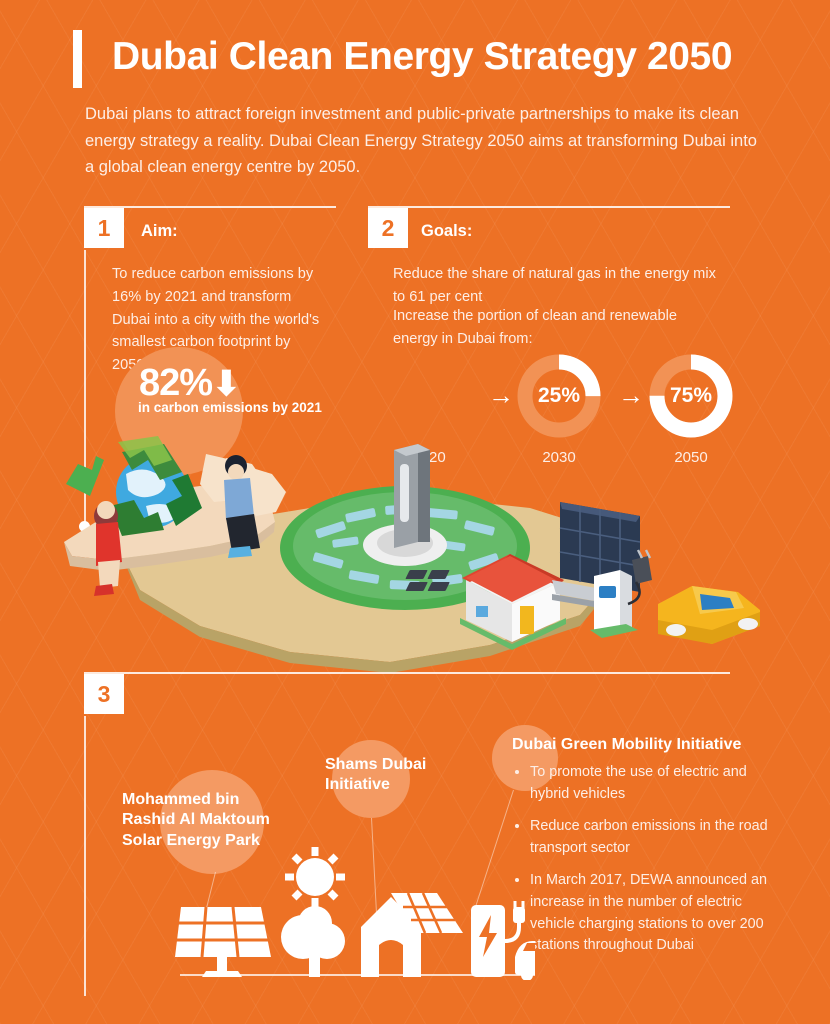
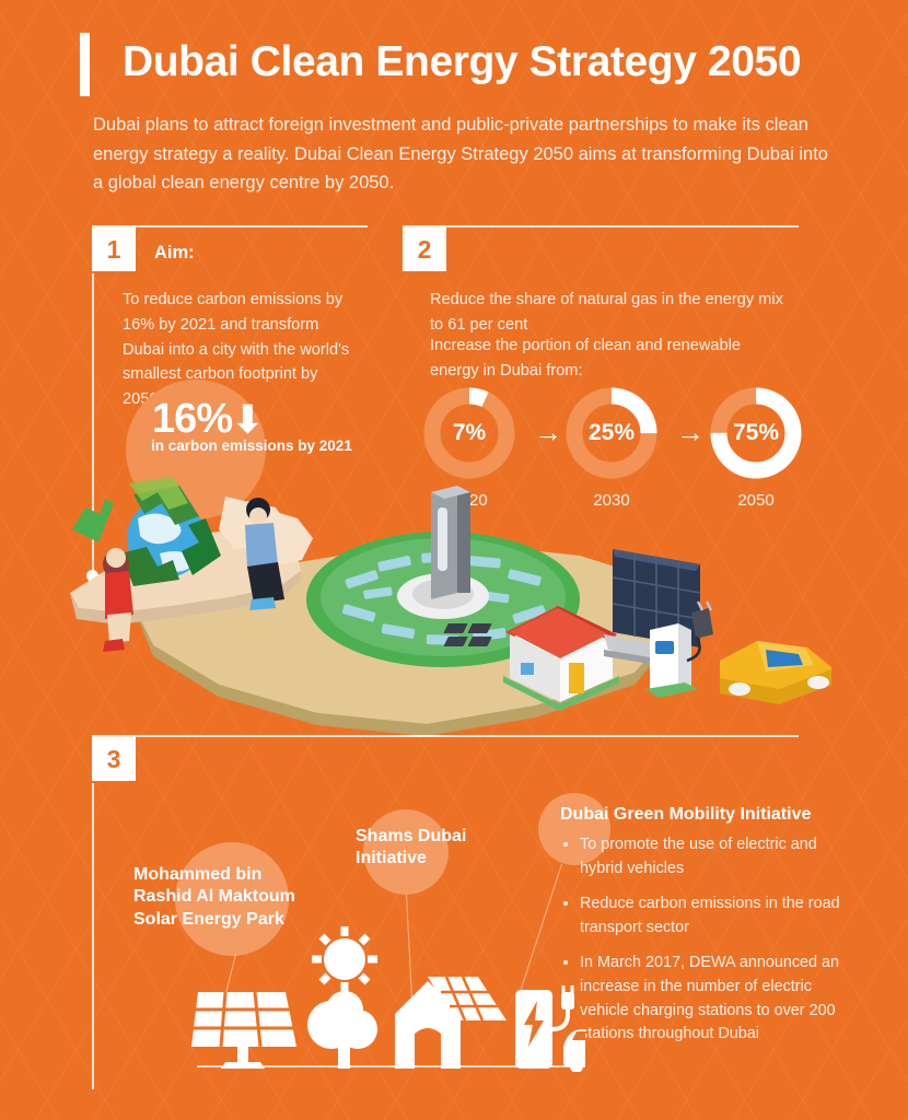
  Dubai Clean Energy Strategy 2050
  Dubai plans to attract foreign investment and public-private partnerships to make its clean energy strategy a reality. Dubai Clean Energy Strategy 2050 aims at transforming Dubai into a global clean energy centre by 2050.
  1
  Aim:
  To reduce carbon emissions by 16% by 2021 and transform Dubai into a city with the world's smallest carbon footprint by 205
- 82%⬇
+ 16%⬇
  in carbon emissions by 2021
  2
- Goals:
  Reduce the share of natural gas in the energy mix to 61 per cent
  Increase the portion of clean and renewable energy in Dubai from:
+ 7%
  →
  25%
  2030
  →
  75%
  2050
  3
  Mohammed bin Rashid Al Maktoum Solar Energy Park
  Shams Dubai Initiative
  Dubai Green Mobility Initiative
  To promote the use of electric and hybrid vehicles
  Reduce carbon emissions in the road transport sector
  In March 2017, DEWA announced an increase in the number of electric vehicle charging stations to over 200 tations throughout Dubai
